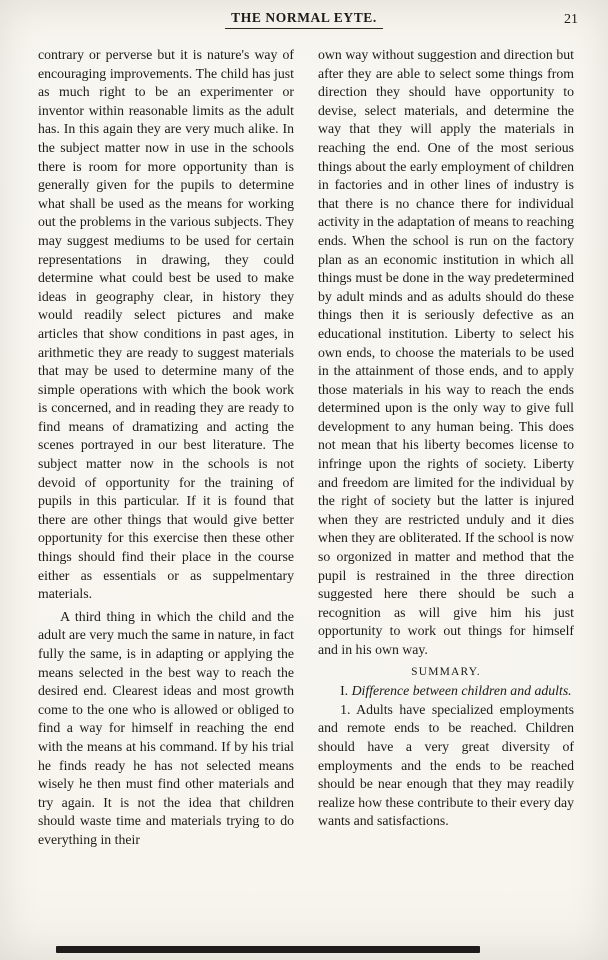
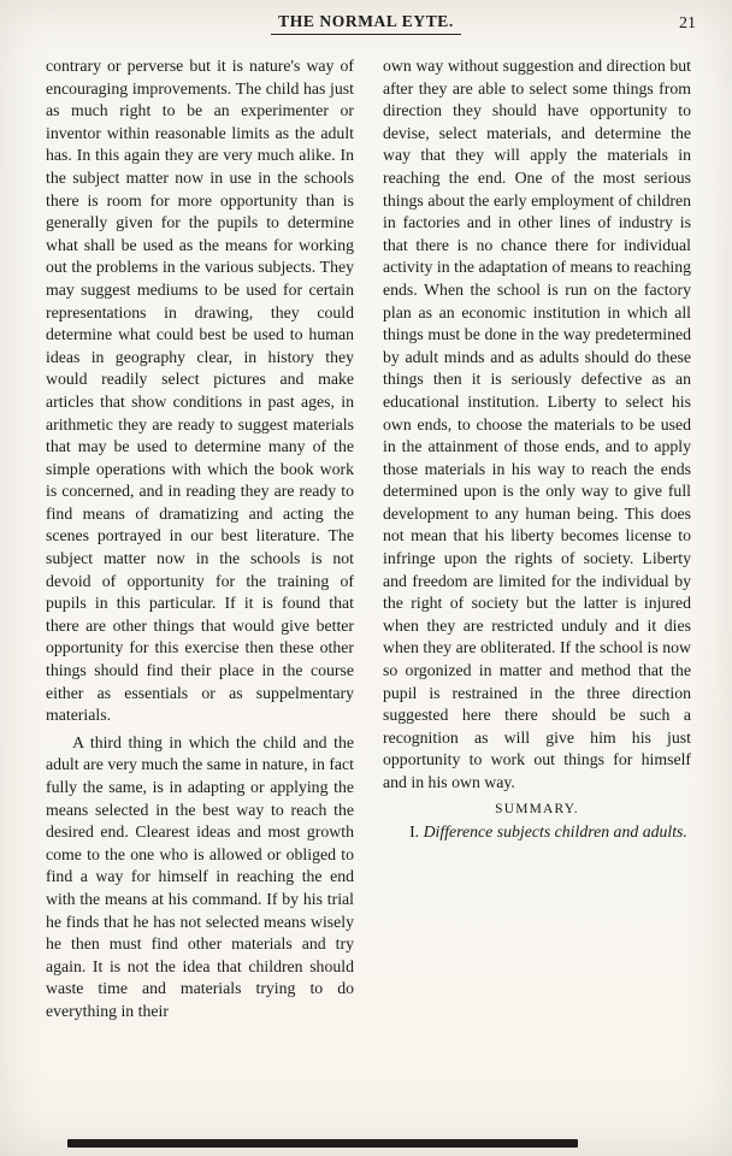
  THE NORMAL EYTE.
  21
- contrary or perverse but it is nature's way of encouraging improvements. The child has just as much right to be an experimenter or inventor within reasonable limits as the adult has. In this again they are very much alike. In the subject matter now in use in the schools there is room for more opportunity than is generally given for the pupils to determine what shall be used as the means for working out the problems in the various subjects. They may suggest mediums to be used for certain representations in drawing, they could determine what could best be used to make ideas in geography clear, in history they would readily select pictures and make articles that show conditions in past ages, in arithmetic they are ready to suggest materials that may be used to determine many of the simple operations with which the book work is concerned, and in reading they are ready to find means of dramatizing and acting the scenes portrayed in our best literature. The subject matter now in the schools is not devoid of opportunity for the training of pupils in this particular. If it is found that there are other things that would give better opportunity for this exercise then these other things should find their place in the course either as essentials or as suppelmentary materials.
+ contrary or perverse but it is nature's way of encouraging improvements. The child has just as much right to be an experimenter or inventor within reasonable limits as the adult has. In this again they are very much alike. In the subject matter now in use in the schools there is room for more opportunity than is generally given for the pupils to determine what shall be used as the means for working out the problems in the various subjects. They may suggest mediums to be used for certain representations in drawing, they could determine what could best be used to human ideas in geography clear, in history they would readily select pictures and make articles that show conditions in past ages, in arithmetic they are ready to suggest materials that may be used to determine many of the simple operations with which the book work is concerned, and in reading they are ready to find means of dramatizing and acting the scenes portrayed in our best literature. The subject matter now in the schools is not devoid of opportunity for the training of pupils in this particular. If it is found that there are other things that would give better opportunity for this exercise then these other things should find their place in the course either as essentials or as suppelmentary materials.
- A third thing in which the child and the adult are very much the same in nature, in fact fully the same, is in adapting or applying the means selected in the best way to reach the desired end. Clearest ideas and most growth come to the one who is allowed or obliged to find a way for himself in reaching the end with the means at his command. If by his trial he finds ready he has not selected means wisely he then must find other materials and try again. It is not the idea that children should waste time and materials trying to do everything in their
+ A third thing in which the child and the adult are very much the same in nature, in fact fully the same, is in adapting or applying the means selected in the best way to reach the desired end. Clearest ideas and most growth come to the one who is allowed or obliged to find a way for himself in reaching the end with the means at his command. If by his trial he finds that he has not selected means wisely he then must find other materials and try again. It is not the idea that children should waste time and materials trying to do everything in their
  own way without suggestion and direction but after they are able to select some things from direction they should have opportunity to devise, select materials, and determine the way that they will apply the materials in reaching the end. One of the most serious things about the early employment of children in factories and in other lines of industry is that there is no chance there for individual activity in the adaptation of means to reaching ends. When the school is run on the factory plan as an economic institution in which all things must be done in the way predetermined by adult minds and as adults should do these things then it is seriously defective as an educational institution. Liberty to select his own ends, to choose the materials to be used in the attainment of those ends, and to apply those materials in his way to reach the ends determined upon is the only way to give full development to any human being. This does not mean that his liberty becomes license to infringe upon the rights of society. Liberty and freedom are limited for the individual by the right of society but the latter is injured when they are restricted unduly and it dies when they are obliterated. If the school is now so orgonized in matter and method that the pupil is restrained in the three direction suggested here there should be such a recognition as will give him his just opportunity to work out things for himself and in his own way.
  SUMMARY.
- I. Difference between children and adults.
+ I. Difference subjects children and adults.
- 1. Adults have specialized employments and remote ends to be reached. Children should have a very great diversity of employments and the ends to be reached should be near enough that they may readily realize how these contribute to their every day wants and satisfactions.
